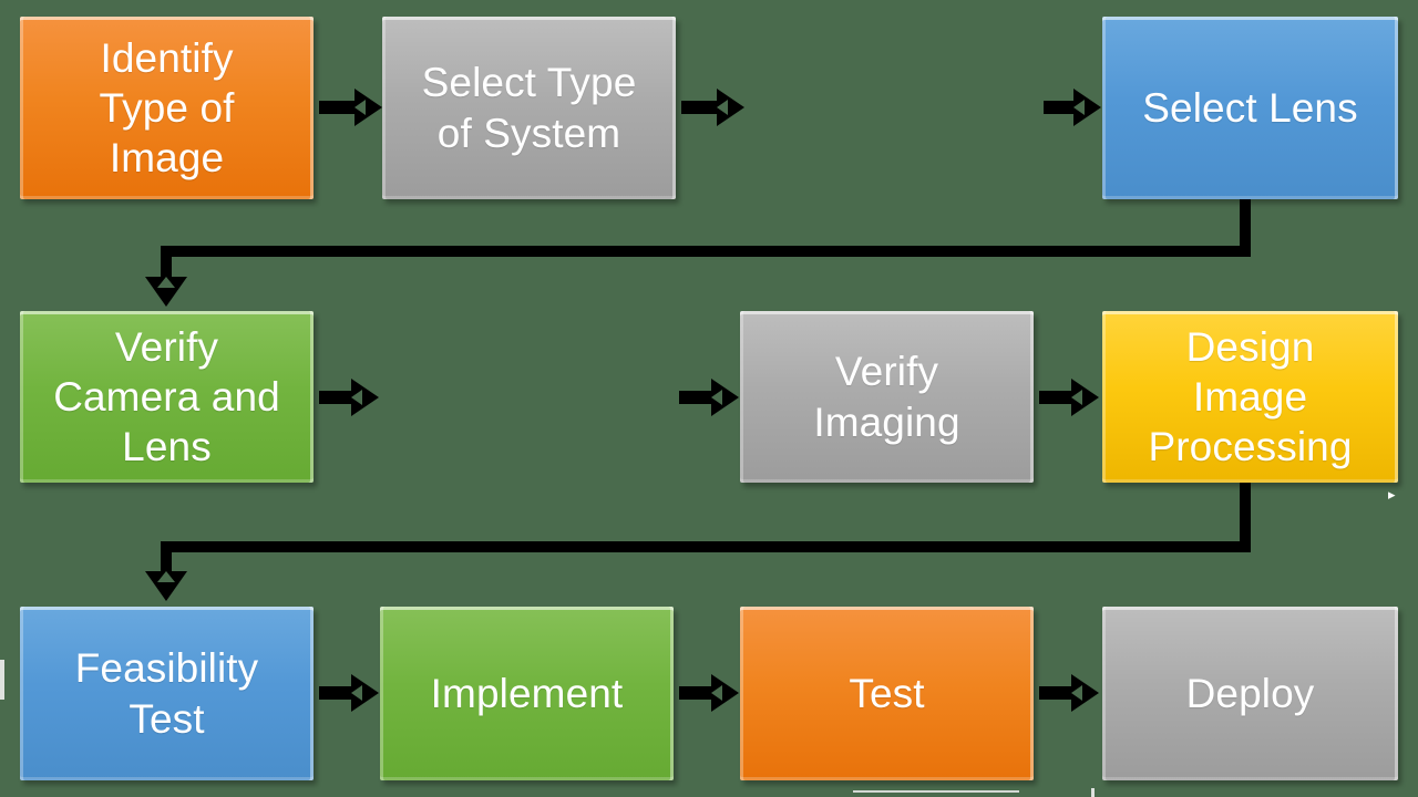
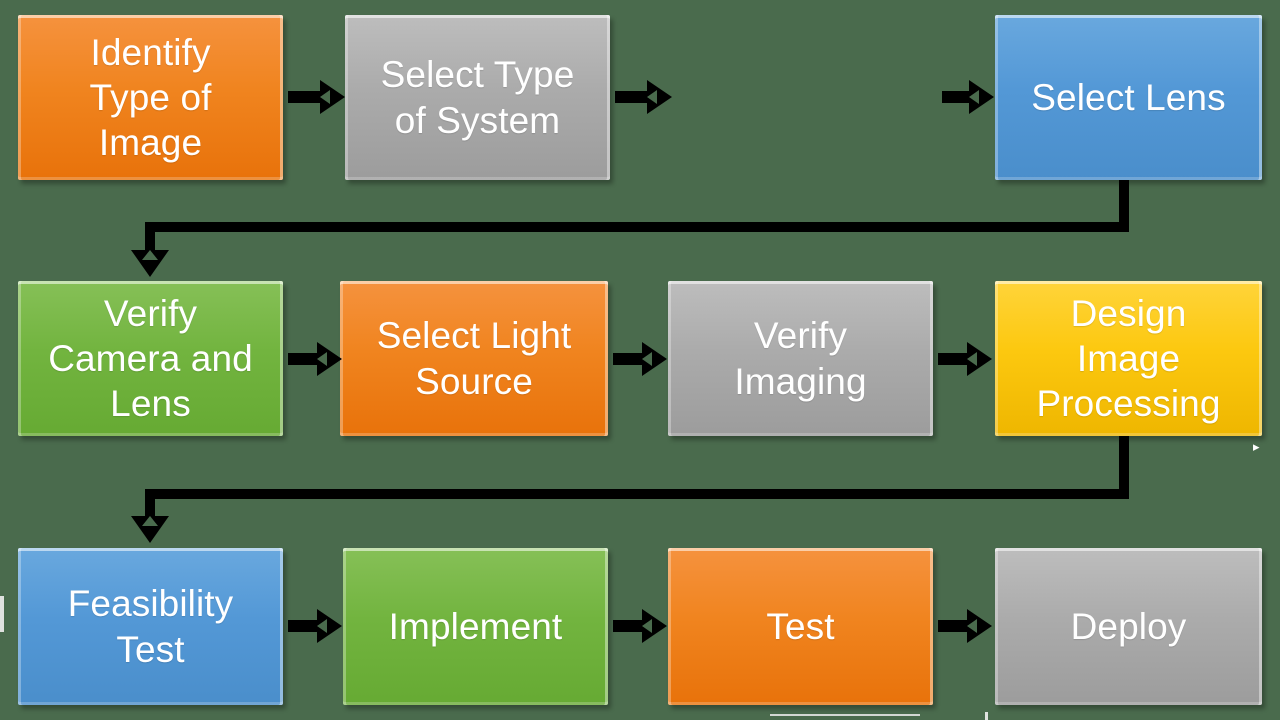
  Identify
  Type of
  Image
  Select Type
  of System
  Select Lens
  Verify
  Camera and
  Lens
+ Select Light
+ Source
  Verify
  Imaging
  Design
  Image
  Processing
  Feasibility
  Test
  Implement
  Test
  Deploy
  ▸
